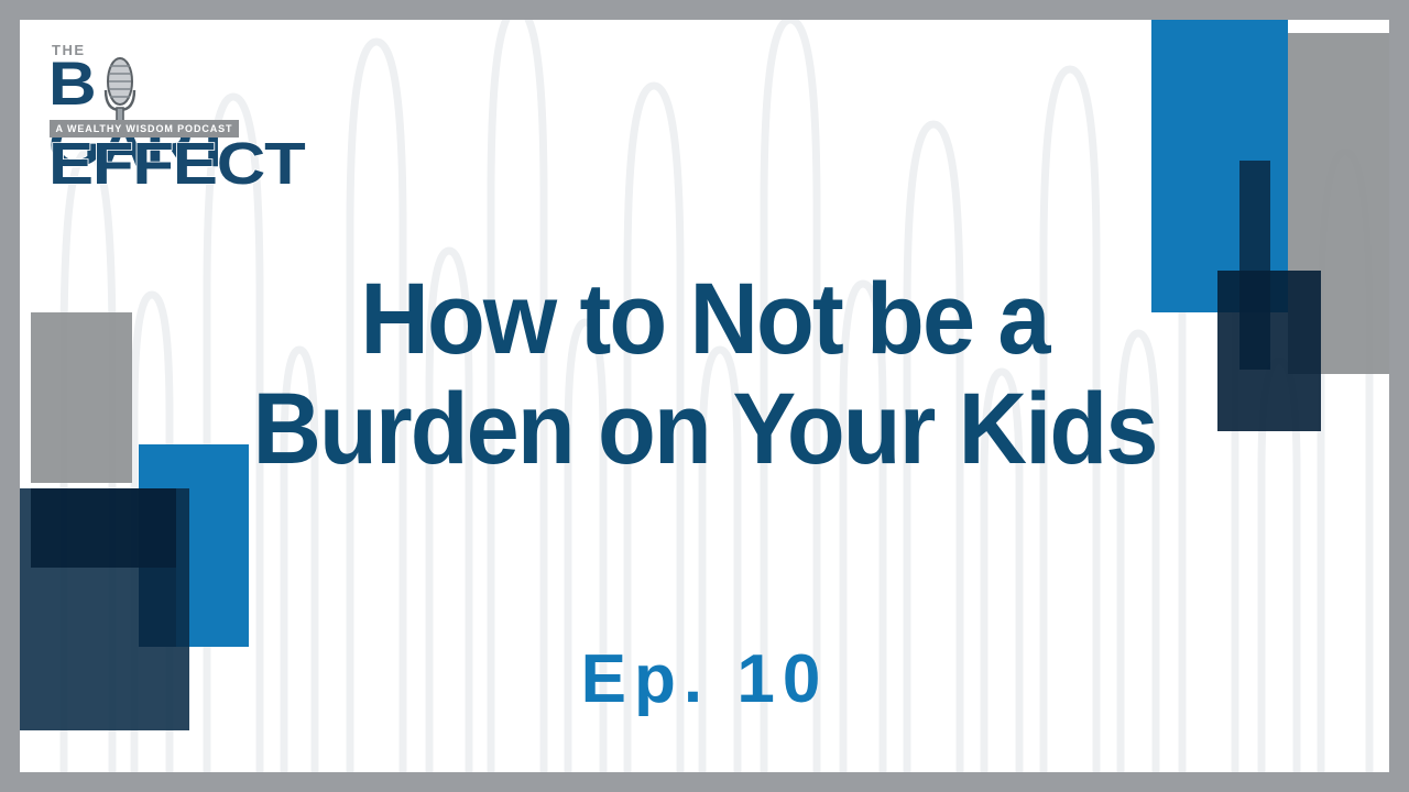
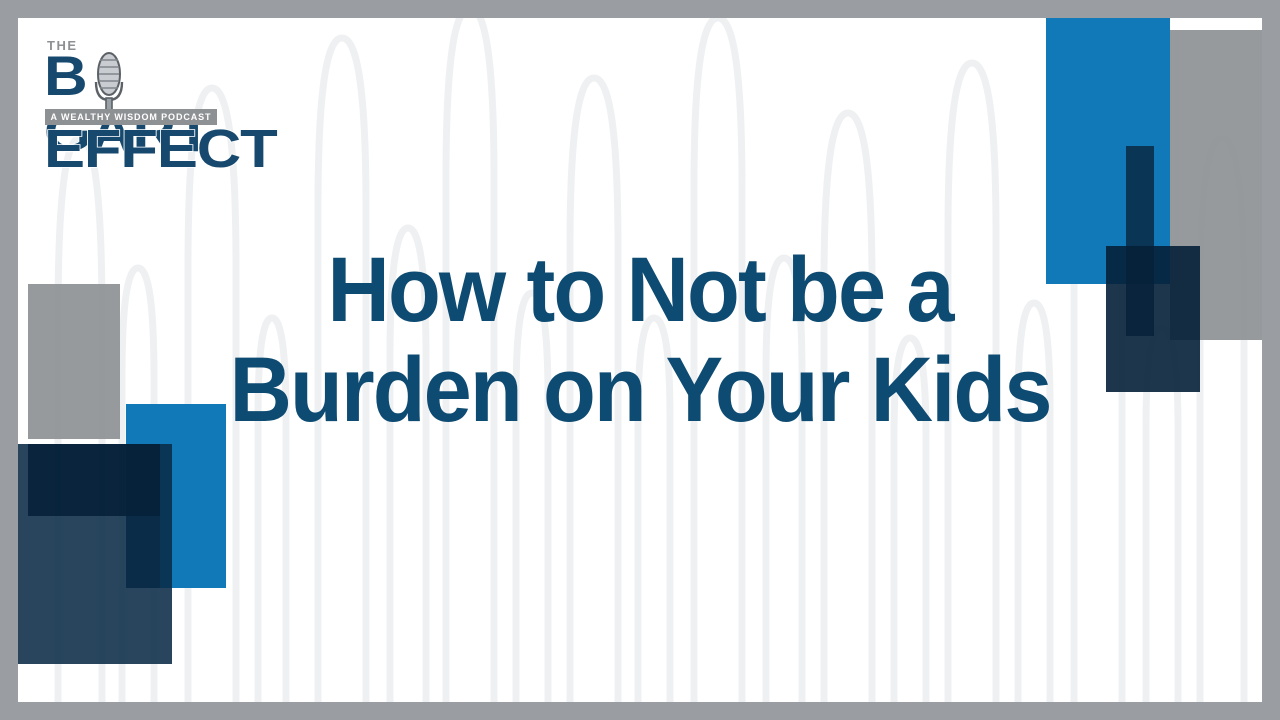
  THE
  B GART
  A WEALTHY WISDOM PODCAST
  EFFECT
  How to Not be a
  Burden on Your Kids
- Ep. 10
